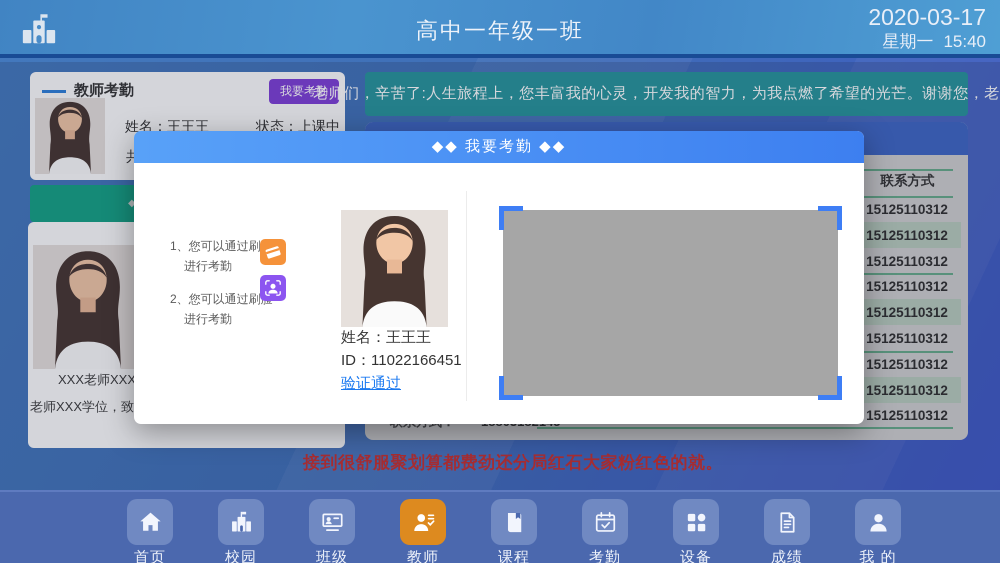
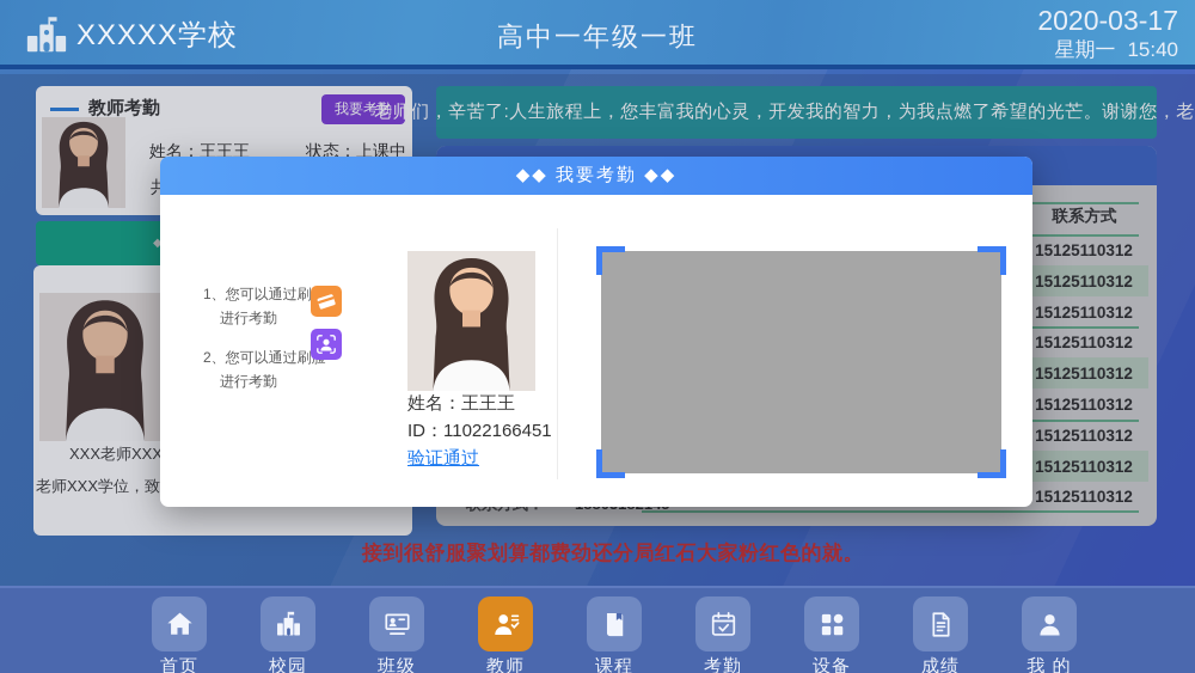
+ XXXXX学校
  高中一年级一班
  2020-03-17
  星期一 15:40
  教师考勤
  我要考勤
  姓名：王王王
  状态：上课中
  共
  ◆
  老师XXX学位，致
  ，辛苦了:人生旅程上，您丰富我的心灵，开发我的智力，为我点燃了希望的光芒。谢谢您
  联系方式
  15125110312
  15125110312
  15125110312
  15125110312
  15125110312
  15125110312
  15125110312
  15125110312
  15125110312
  接到很舒服聚划算都费劲还分局红石大家粉红色的就。
  ◆◆ 我要考勤 ◆◆
  1、您可以通过刷
  进行考勤
  2、您可以通过刷
  进行考勤
  姓名：王王王
  ID：11022166451
  验证通过
  首页
  校园
  班级
  教师
  课程
  考勤
  设备
  成绩
  我 的
